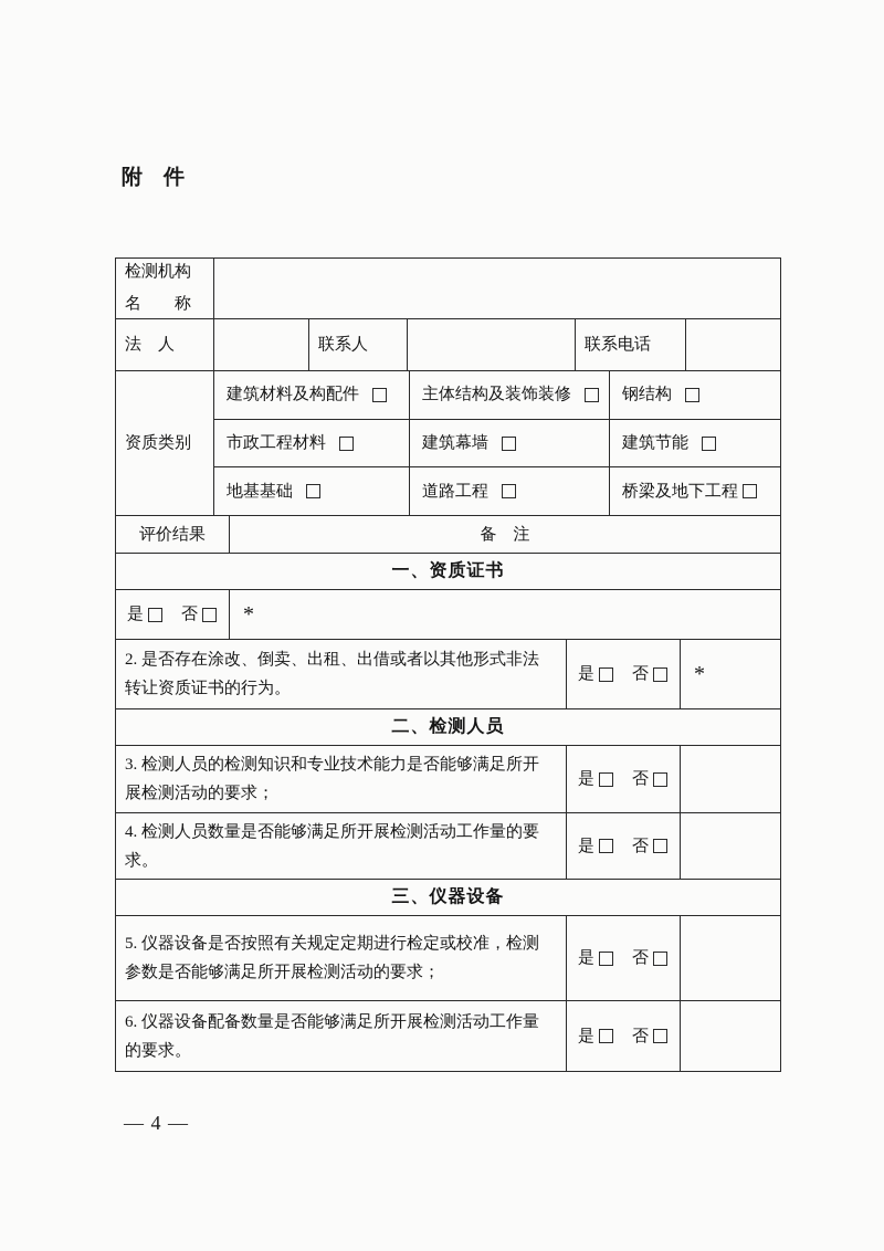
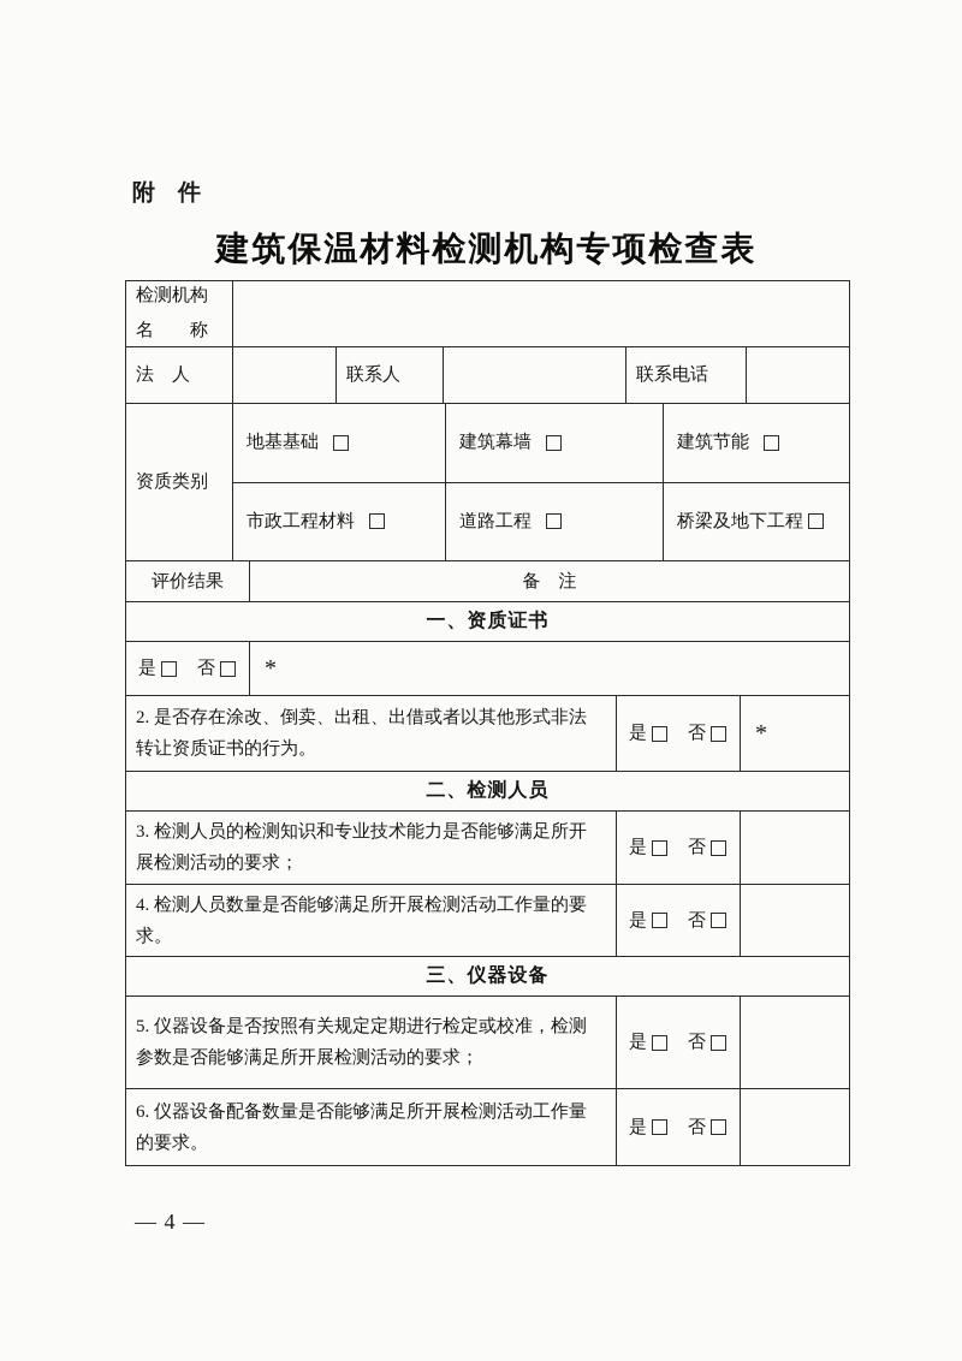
  附 件
+ 建筑保温材料检测机构专项检查表
  检测机构
  名 称
  法 人
  联系人
  联系电话
  资质类别
- 建筑材料及构配件
- 主体结构及装饰装修
- 钢结构
- 市政工程材料
+ 地基基础
  建筑幕墙
  建筑节能
- 地基基础
+ 市政工程材料
  道路工程
  桥梁及地下工程
  评价结果
  备 注
  一、资质证书
  是
  否
  *
  2. 是否存在涂改、倒卖、出租、出借或者以其他形式非法转让资质证书的行为。
  是
  否
  *
  二、检测人员
  3. 检测人员的检测知识和专业技术能力是否能够满足所开展检测活动的要求；
  是
  否
  4. 检测人员数量是否能够满足所开展检测活动工作量的要求。
  是
  否
  三、仪器设备
  5. 仪器设备是否按照有关规定定期进行检定或校准，检测参数是否能够满足所开展检测活动的要求；
  是
  否
  6. 仪器设备配备数量是否能够满足所开展检测活动工作量的要求。
  是
  否
  — 4 —
